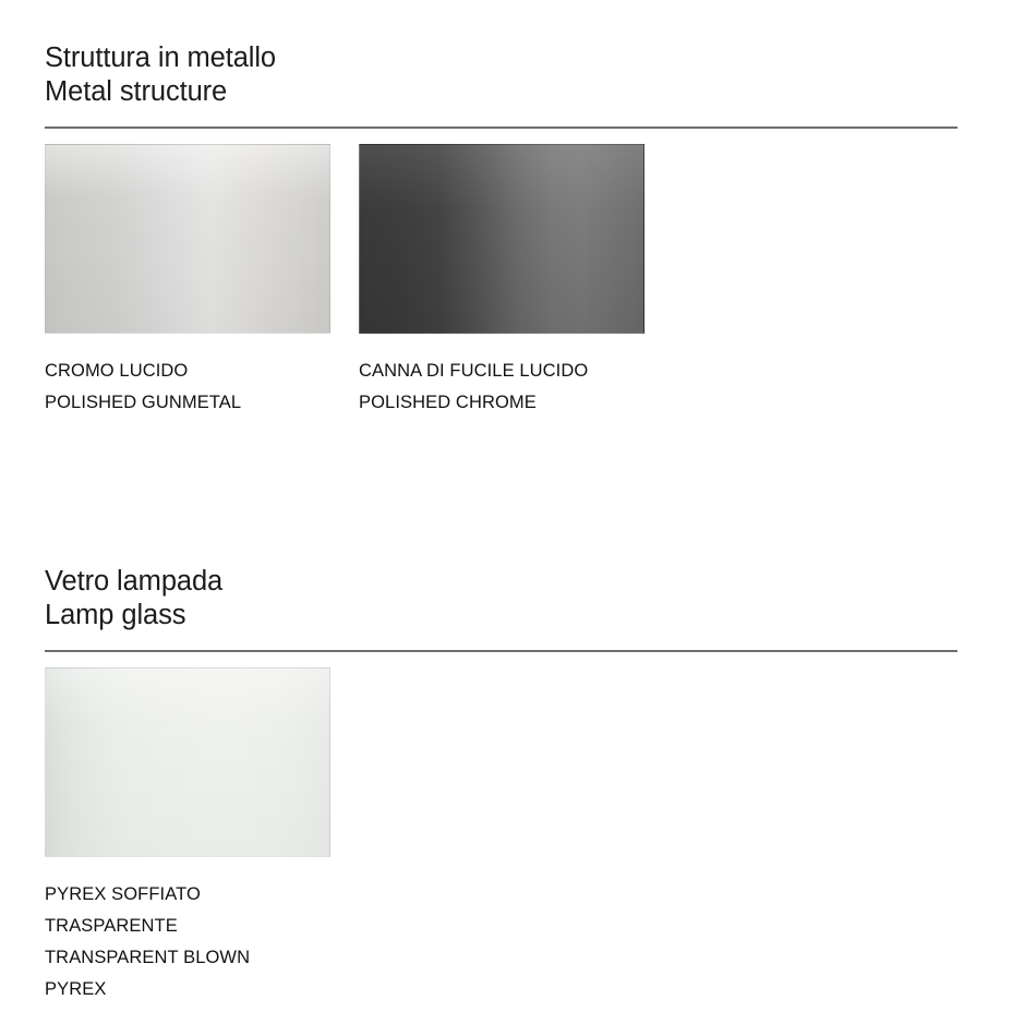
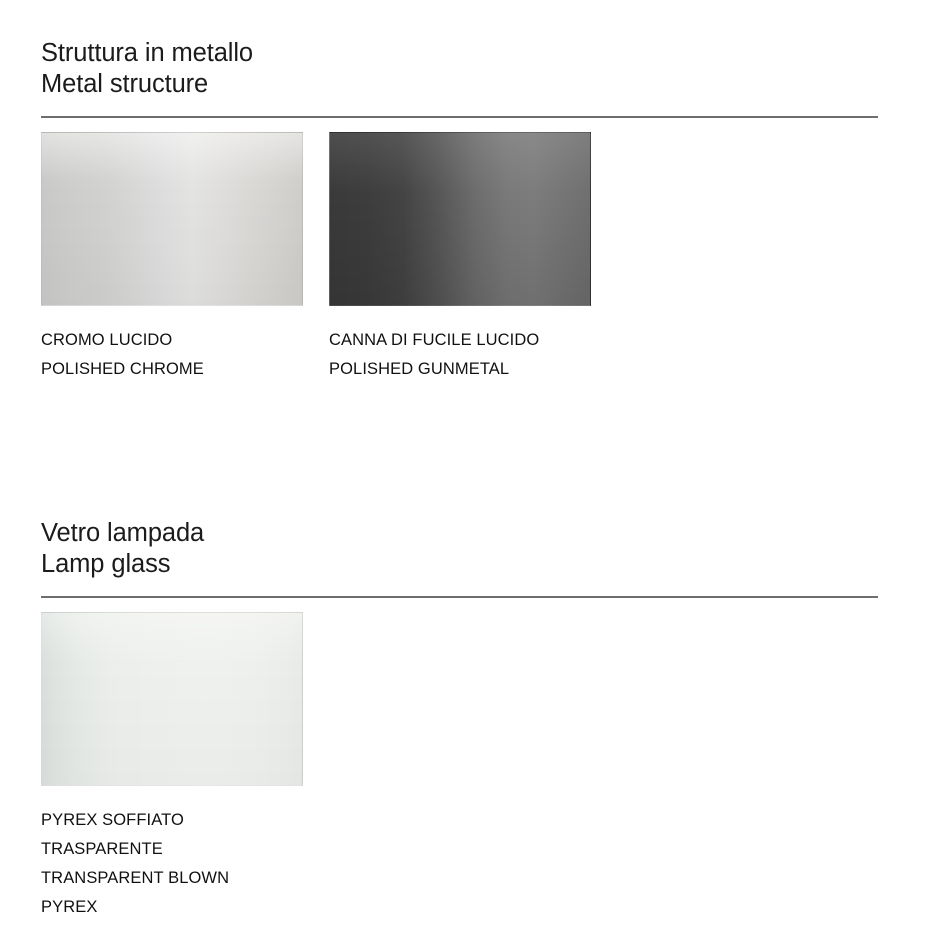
  Struttura in metallo
  Metal structure
  CROMO LUCIDO
- POLISHED GUNMETAL
+ POLISHED CHROME
  CANNA DI FUCILE LUCIDO
- POLISHED CHROME
+ POLISHED GUNMETAL
  Vetro lampada
  Lamp glass
  PYREX SOFFIATO
  TRASPARENTE
  TRANSPARENT BLOWN
  PYREX
